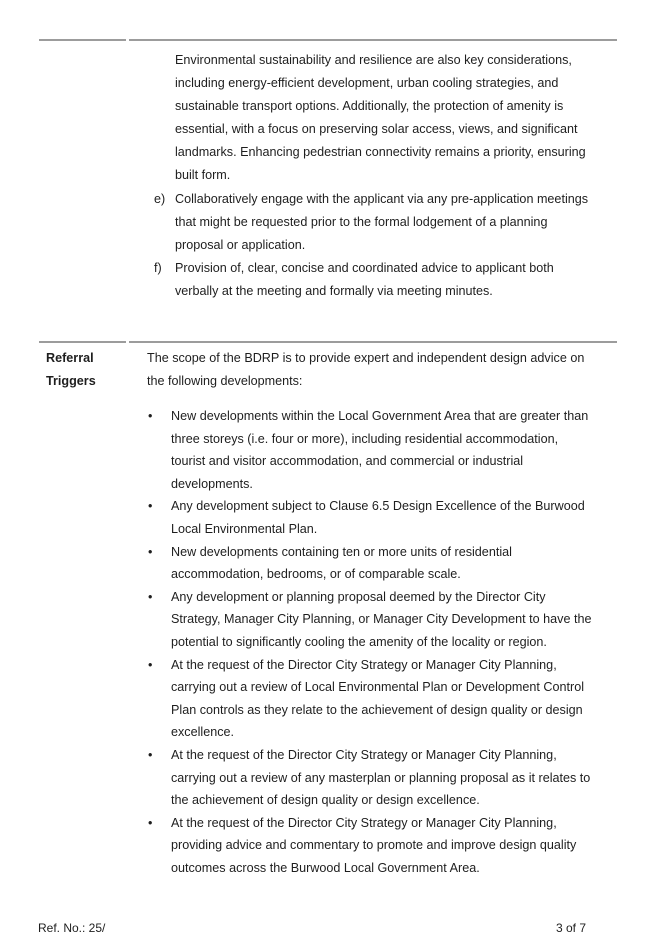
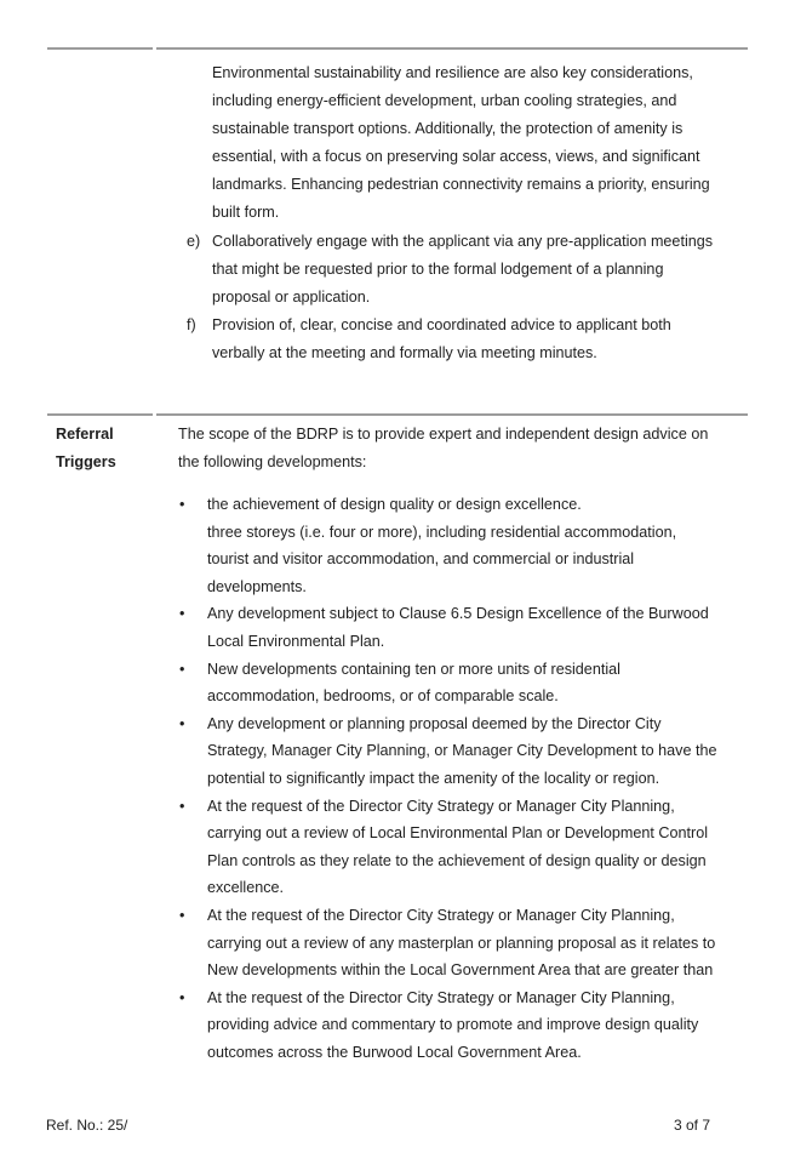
  Environmental sustainability and resilience are also key considerations,
  including energy-efficient development, urban cooling strategies, and
  sustainable transport options. Additionally, the protection of amenity is
  essential, with a focus on preserving solar access, views, and significant
  landmarks. Enhancing pedestrian connectivity remains a priority, ensuring
  built form.
  e)
  Collaboratively engage with the applicant via any pre-application meetings
  that might be requested prior to the formal lodgement of a planning
  proposal or application.
  f)
  Provision of, clear, concise and coordinated advice to applicant both
  verbally at the meeting and formally via meeting minutes.
  Referral
  Triggers
  The scope of the BDRP is to provide expert and independent design advice on
  the following developments:
  •
- New developments within the Local Government Area that are greater than
+ the achievement of design quality or design excellence.
  three storeys (i.e. four or more), including residential accommodation,
  tourist and visitor accommodation, and commercial or industrial
  developments.
  •
  Any development subject to Clause 6.5 Design Excellence of the Burwood
  Local Environmental Plan.
  •
  New developments containing ten or more units of residential
  accommodation, bedrooms, or of comparable scale.
  •
  Any development or planning proposal deemed by the Director City
  Strategy, Manager City Planning, or Manager City Development to have the
- potential to significantly cooling the amenity of the locality or region.
+ potential to significantly impact the amenity of the locality or region.
  •
  At the request of the Director City Strategy or Manager City Planning,
  carrying out a review of Local Environmental Plan or Development Control
  Plan controls as they relate to the achievement of design quality or design
  excellence.
  •
  At the request of the Director City Strategy or Manager City Planning,
  carrying out a review of any masterplan or planning proposal as it relates to
- the achievement of design quality or design excellence.
+ New developments within the Local Government Area that are greater than
  •
  At the request of the Director City Strategy or Manager City Planning,
  providing advice and commentary to promote and improve design quality
  outcomes across the Burwood Local Government Area.
  Ref. No.: 25/
  3 of 7
